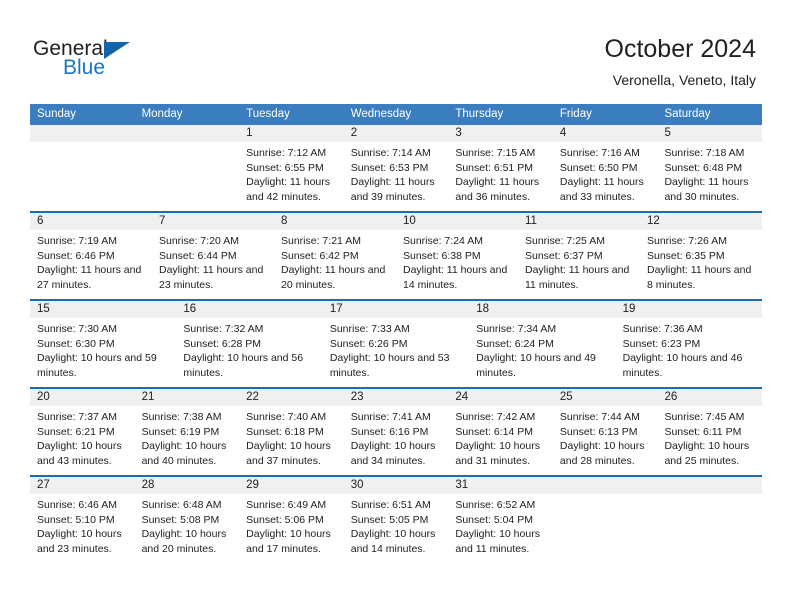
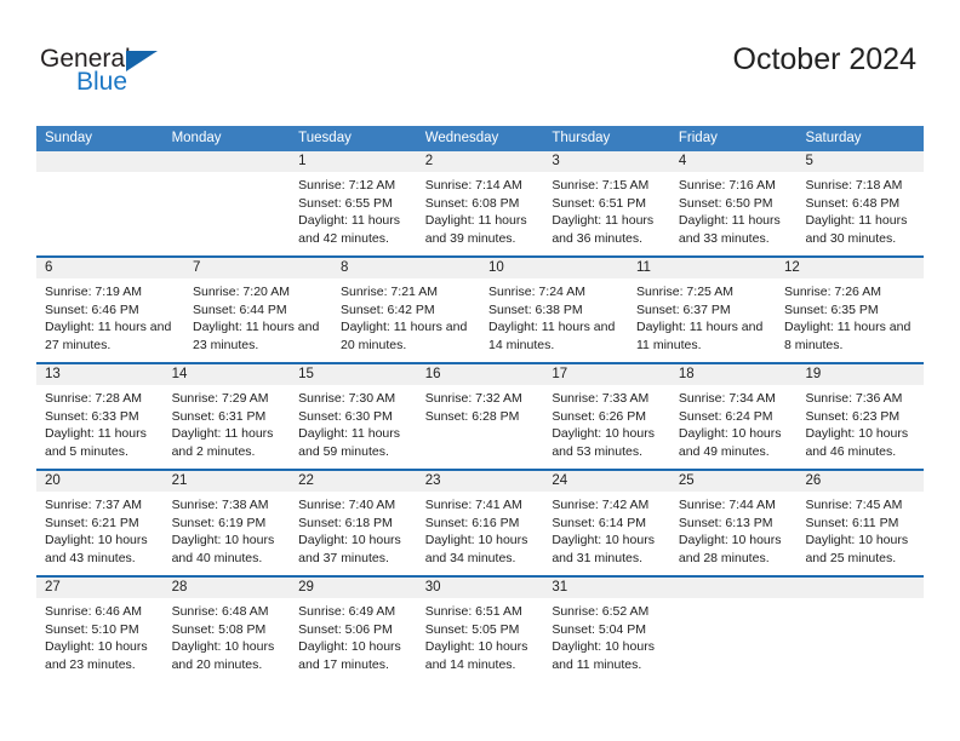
  General
  Blue
  October 2024
- Veronella, Veneto, Italy
  Sunday
  Monday
  Tuesday
  Wednesday
  Thursday
  Friday
  Saturday
  1
  Sunrise: 7:12 AM
  Sunset: 6:55 PM
  Daylight: 11 hours and 42 minutes.
  2
  Sunrise: 7:14 AM
- Sunset: 6:53 PM
+ Sunset: 6:08 PM
  Daylight: 11 hours and 39 minutes.
  3
  Sunrise: 7:15 AM
  Sunset: 6:51 PM
  Daylight: 11 hours and 36 minutes.
  4
  Sunrise: 7:16 AM
  Sunset: 6:50 PM
  Daylight: 11 hours and 33 minutes.
  5
  Sunrise: 7:18 AM
  Sunset: 6:48 PM
  Daylight: 11 hours and 30 minutes.
  6
  Sunrise: 7:19 AM
  Sunset: 6:46 PM
  Daylight: 11 hours and 27 minutes.
  7
  Sunrise: 7:20 AM
  Sunset: 6:44 PM
  Daylight: 11 hours and 23 minutes.
  8
  Sunrise: 7:21 AM
  Sunset: 6:42 PM
  Daylight: 11 hours and 20 minutes.
  10
  Sunrise: 7:24 AM
  Sunset: 6:38 PM
  Daylight: 11 hours and 14 minutes.
  11
  Sunrise: 7:25 AM
  Sunset: 6:37 PM
  Daylight: 11 hours and 11 minutes.
  12
  Sunrise: 7:26 AM
  Sunset: 6:35 PM
  Daylight: 11 hours and 8 minutes.
+ 13
+ Sunrise: 7:28 AM
+ Sunset: 6:33 PM
+ Daylight: 11 hours and 5 minutes.
+ 14
+ Sunrise: 7:29 AM
+ Sunset: 6:31 PM
+ Daylight: 11 hours and 2 minutes.
  15
  Sunrise: 7:30 AM
  Sunset: 6:30 PM
- Daylight: 10 hours and 59 minutes.
+ Daylight: 11 hours and 59 minutes.
  16
  Sunrise: 7:32 AM
  Sunset: 6:28 PM
- Daylight: 10 hours and 56 minutes.
  17
  Sunrise: 7:33 AM
  Sunset: 6:26 PM
  Daylight: 10 hours and 53 minutes.
  18
  Sunrise: 7:34 AM
  Sunset: 6:24 PM
  Daylight: 10 hours and 49 minutes.
  19
  Sunrise: 7:36 AM
  Sunset: 6:23 PM
  Daylight: 10 hours and 46 minutes.
  20
  Sunrise: 7:37 AM
  Sunset: 6:21 PM
  Daylight: 10 hours and 43 minutes.
  21
  Sunrise: 7:38 AM
  Sunset: 6:19 PM
  Daylight: 10 hours and 40 minutes.
  22
  Sunrise: 7:40 AM
  Sunset: 6:18 PM
  Daylight: 10 hours and 37 minutes.
  23
  Sunrise: 7:41 AM
  Sunset: 6:16 PM
  Daylight: 10 hours and 34 minutes.
  24
  Sunrise: 7:42 AM
  Sunset: 6:14 PM
  Daylight: 10 hours and 31 minutes.
  25
  Sunrise: 7:44 AM
  Sunset: 6:13 PM
  Daylight: 10 hours and 28 minutes.
  26
  Sunrise: 7:45 AM
  Sunset: 6:11 PM
  Daylight: 10 hours and 25 minutes.
  27
  Sunrise: 6:46 AM
  Sunset: 5:10 PM
  Daylight: 10 hours and 23 minutes.
  28
  Sunrise: 6:48 AM
  Sunset: 5:08 PM
  Daylight: 10 hours and 20 minutes.
  29
  Sunrise: 6:49 AM
  Sunset: 5:06 PM
  Daylight: 10 hours and 17 minutes.
  30
  Sunrise: 6:51 AM
  Sunset: 5:05 PM
  Daylight: 10 hours and 14 minutes.
  31
  Sunrise: 6:52 AM
  Sunset: 5:04 PM
  Daylight: 10 hours and 11 minutes.
